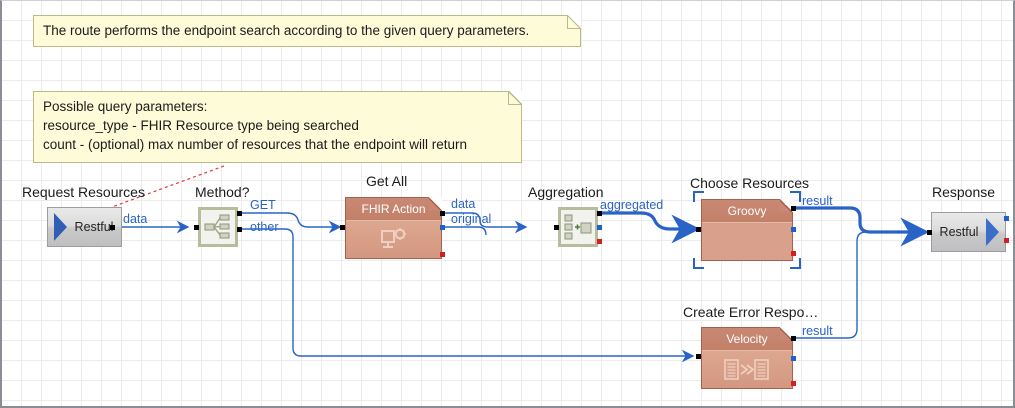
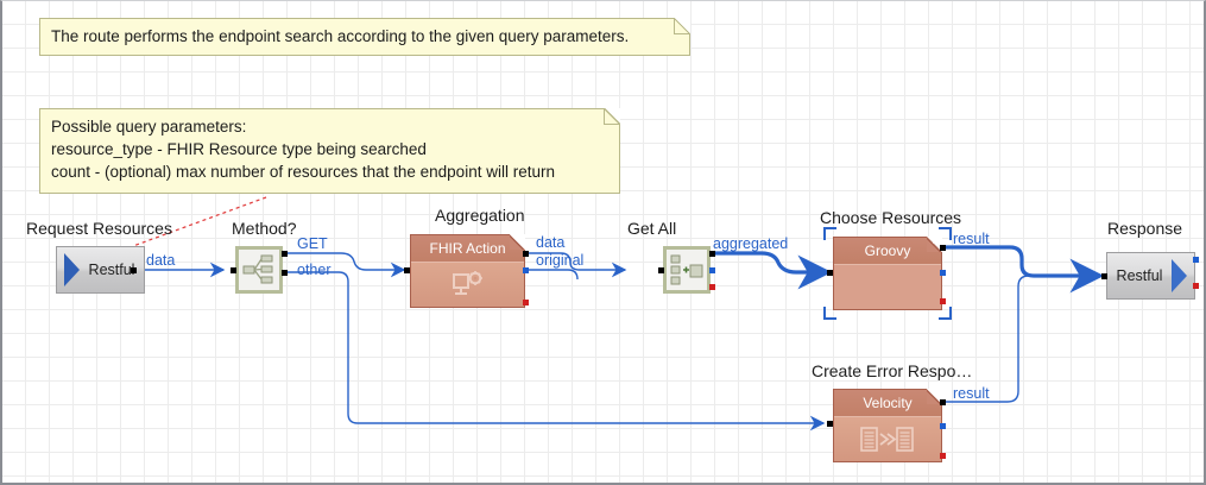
  The route performs the endpoint search according to the given query parameters.
  Possible query parameters:
  resource_type - FHIR Resource type being searched
  count - (optional) max number of resources that the endpoint will return
  Request Resources
  Restfu
  data
  Method?
  GET
  other
- Get All
+ Aggregation
  FHIR Action
  data
  original
- Aggregation
+ Get All
  aggregated
  Choose Resources
  Groovy
  result
  Create Error Respo…
  Velocity
  result
  Response
  Restful
